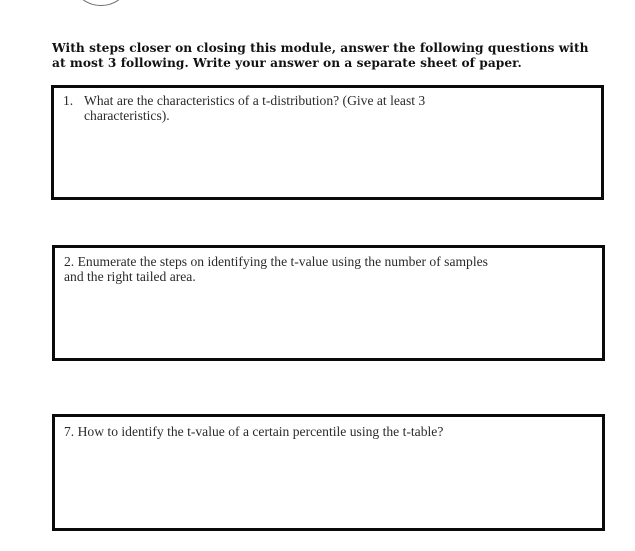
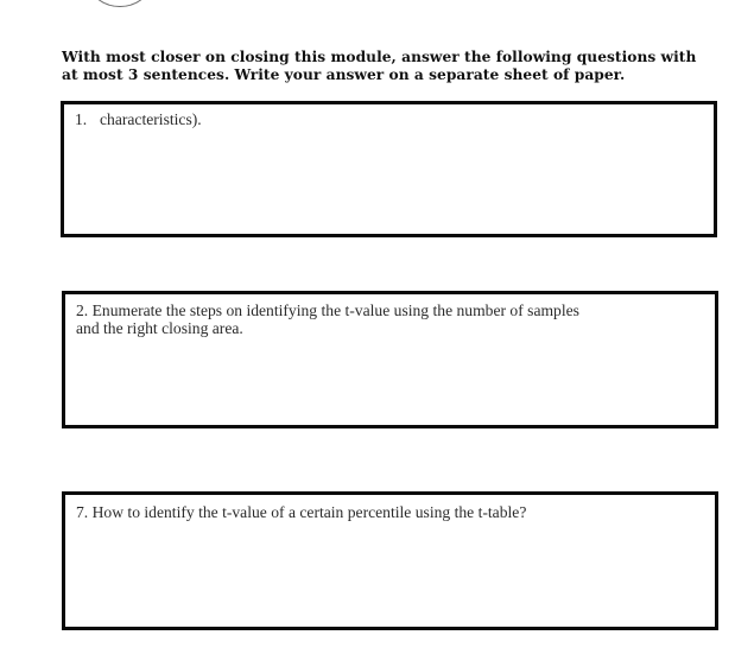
- With steps closer on closing this module, answer the following questions with
+ With most closer on closing this module, answer the following questions with
- at most 3 following. Write your answer on a separate sheet of paper.
+ at most 3 sentences. Write your answer on a separate sheet of paper.
  1.
- What are the characteristics of a t-distribution? (Give at least 3
  characteristics).
  2. Enumerate the steps on identifying the t-value using the number of samples
- and the right tailed area.
+ and the right closing area.
  7. How to identify the t-value of a certain percentile using the t-table?
